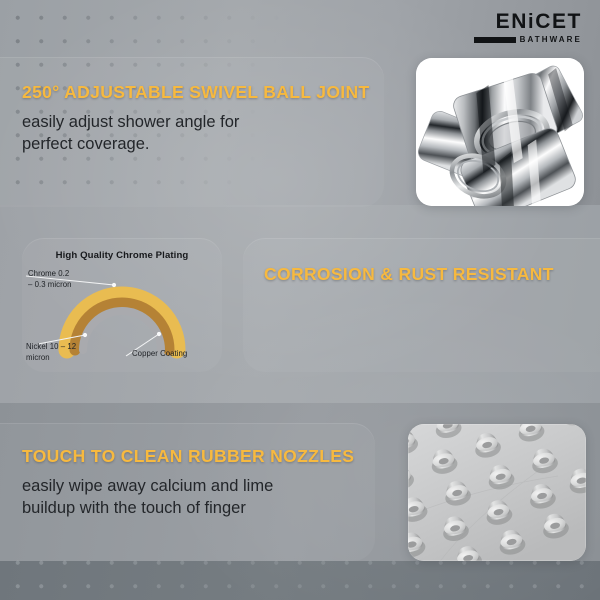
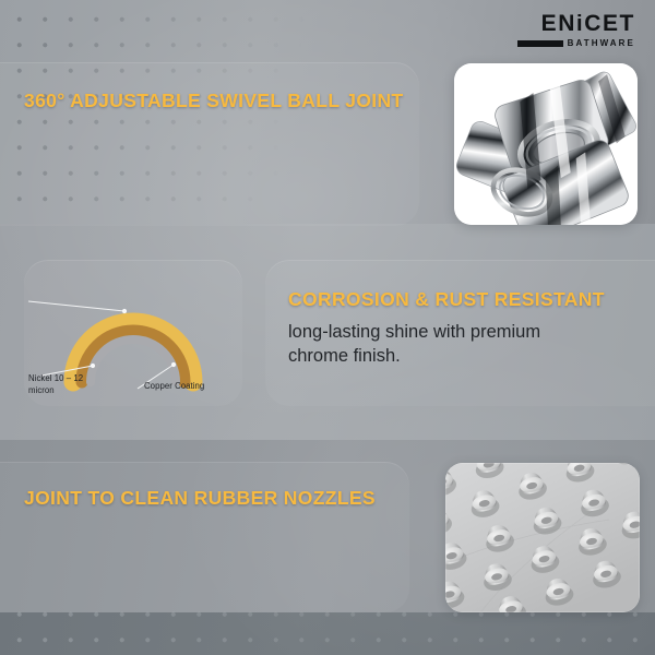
  ENiCET
  BATHWARE
- 250° ADJUSTABLE SWIVEL BALL JOINT
+ 360° ADJUSTABLE SWIVEL BALL JOINT
- easily adjust shower angle for
- perfect coverage.
- High Quality Chrome Plating
- Chrome 0.2
- – 0.3 micron
  Nickel 10 – 12
  micron
  Copper Coating
  CORROSION & RUST RESISTANT
+ long-lasting shine with premium
+ chrome finish.
- TOUCH TO CLEAN RUBBER NOZZLES
+ JOINT TO CLEAN RUBBER NOZZLES
- easily wipe away calcium and lime
- buildup with the touch of finger
